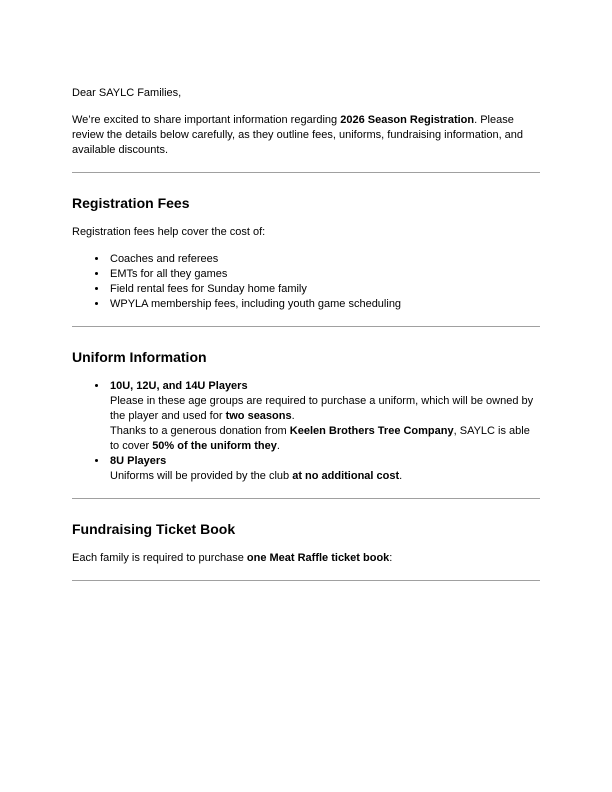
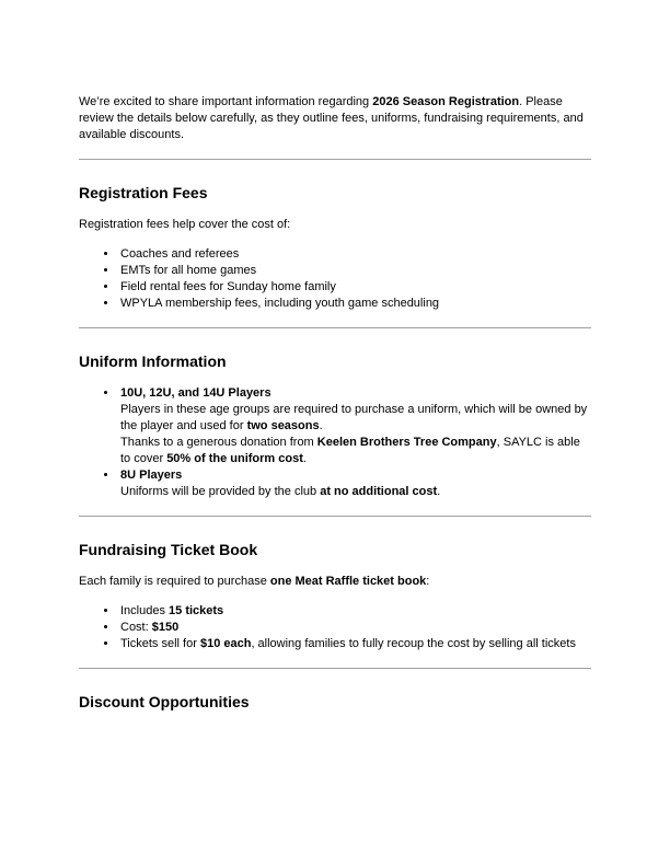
- Dear SAYLC Families,
- We’re excited to share important information regarding 2026 Season Registration. Please review the details below carefully, as they outline fees, uniforms, fundraising information, and available discounts.
+ We’re excited to share important information regarding 2026 Season Registration. Please review the details below carefully, as they outline fees, uniforms, fundraising requirements, and available discounts.
  Registration Fees
  Registration fees help cover the cost of:
  Coaches and referees
- EMTs for all they games
+ EMTs for all home games
  Field rental fees for Sunday home family
  WPYLA membership fees, including youth game scheduling
  Uniform Information
  10U, 12U, and 14U Players
- Please in these age groups are required to purchase a uniform, which will be owned by the player and used for two seasons.
+ Players in these age groups are required to purchase a uniform, which will be owned by the player and used for two seasons.
- Thanks to a generous donation from Keelen Brothers Tree Company, SAYLC is able to cover 50% of the uniform they.
+ Thanks to a generous donation from Keelen Brothers Tree Company, SAYLC is able to cover 50% of the uniform cost.
  8U Players
  Uniforms will be provided by the club at no additional cost.
  Fundraising Ticket Book
  Each family is required to purchase one Meat Raffle ticket book:
+ Includes 15 tickets
+ Cost: $150
+ Tickets sell for $10 each, allowing families to fully recoup the cost by selling all tickets
+ Discount Opportunities
